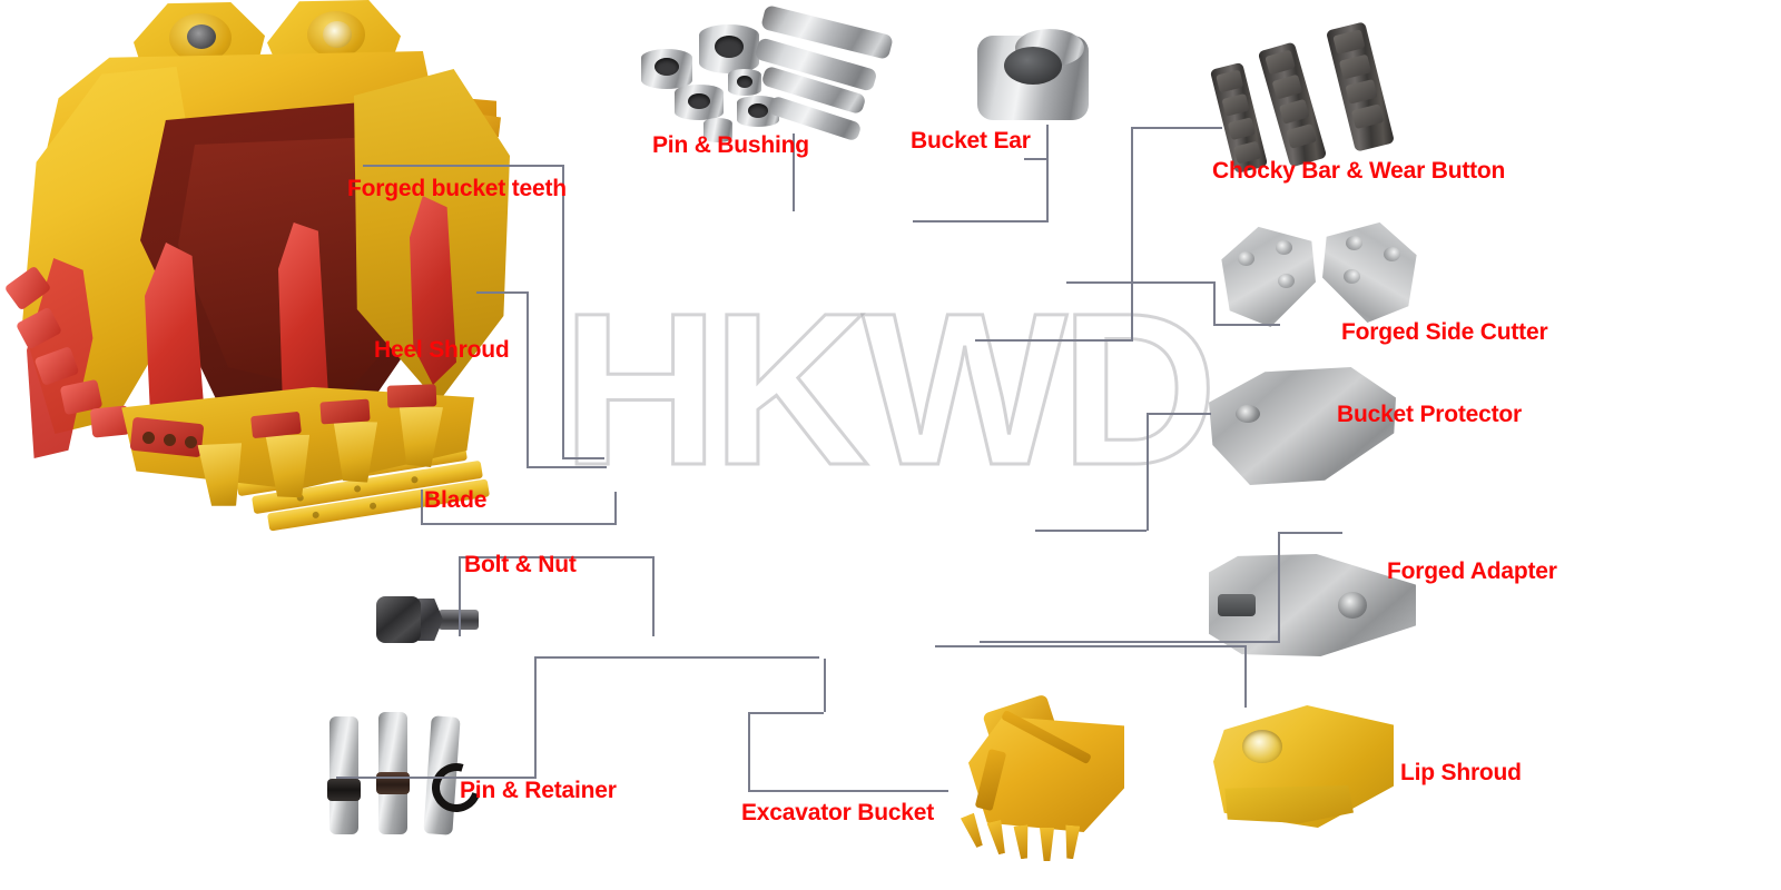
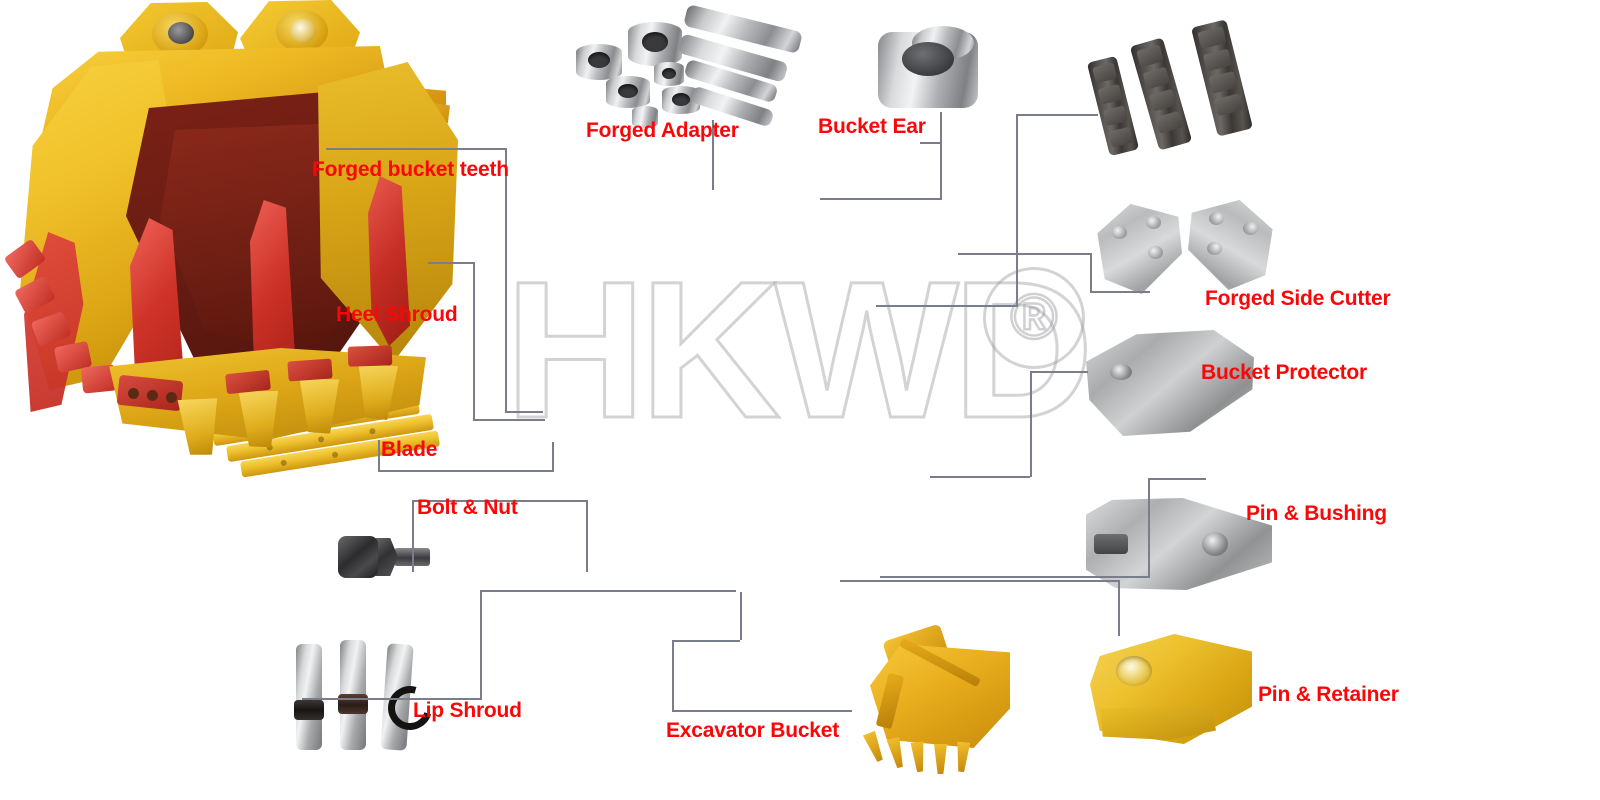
  HKWD
+ ®
  Forged bucket teeth
- Pin & Bushing
+ Forged Adapter
  Bucket Ear
- Chocky Bar & Wear Button
  Heel Shroud
  Forged Side Cutter
  Bucket Protector
  Blade
  Bolt & Nut
- Forged Adapter
+ Pin & Bushing
- Pin & Retainer
+ Lip Shroud
  Excavator Bucket
- Lip Shroud
+ Pin & Retainer
